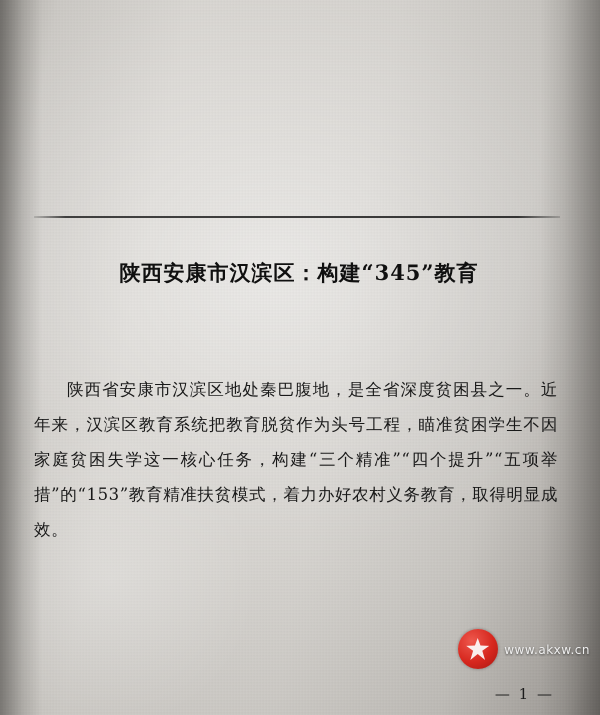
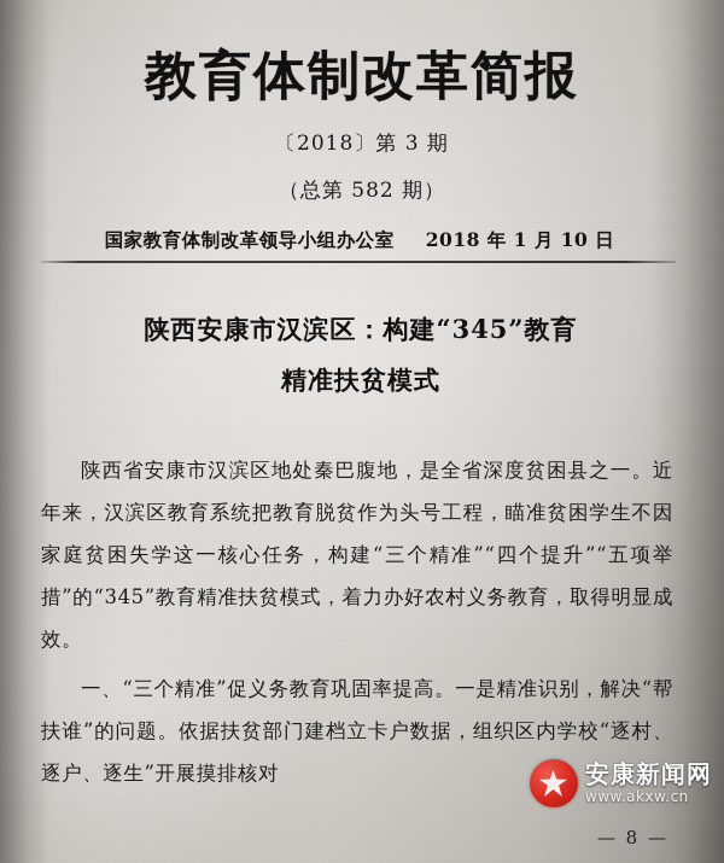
+ 教育体制改革简报
+ 〔2018〕第 3 期
+ （总第 582 期）
+ 国家教育体制改革领导小组办公室
+ 2018 年 1 月 10 日
  陕西安康市汉滨区：构建“345”教育
+ 精准扶贫模式
- 陕西省安康市汉滨区地处秦巴腹地，是全省深度贫困县之一。近年来，汉滨区教育系统把教育脱贫作为头号工程，瞄准贫困学生不因家庭贫困失学这一核心任务，构建“三个精准”“四个提升”“五项举措”的“153”教育精准扶贫模式，着力办好农村义务教育，取得明显成效。
+ 陕西省安康市汉滨区地处秦巴腹地，是全省深度贫困县之一。近年来，汉滨区教育系统把教育脱贫作为头号工程，瞄准贫困学生不因家庭贫困失学这一核心任务，构建“三个精准”“四个提升”“五项举措”的“345”教育精准扶贫模式，着力办好农村义务教育，取得明显成效。
+ 一、“三个精准”促义务教育巩固率提高。一是精准识别，解决“帮扶谁”的问题。依据扶贫部门建档立卡户数据，组织区内学校“逐村、逐户、逐生”开展摸排核对
- — 1 —
+ — 8 —
+ 安康新闻网
  www.akxw.cn
